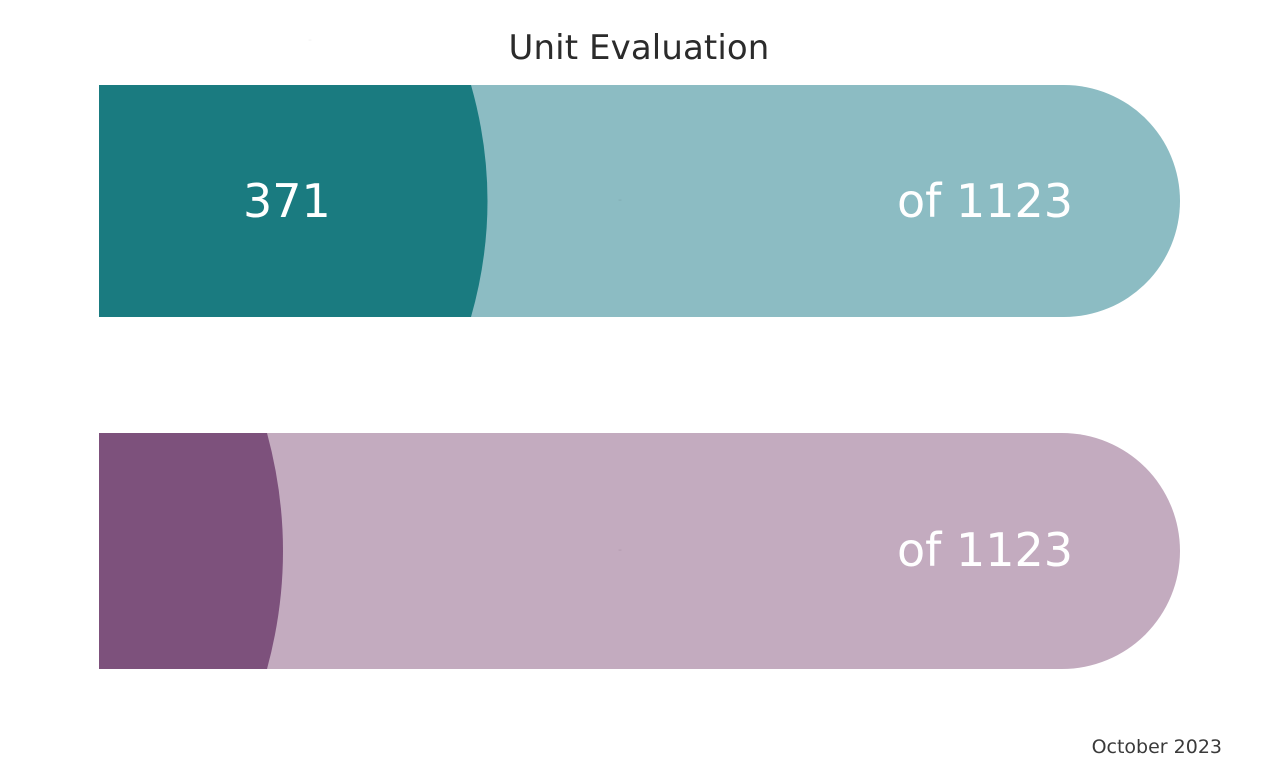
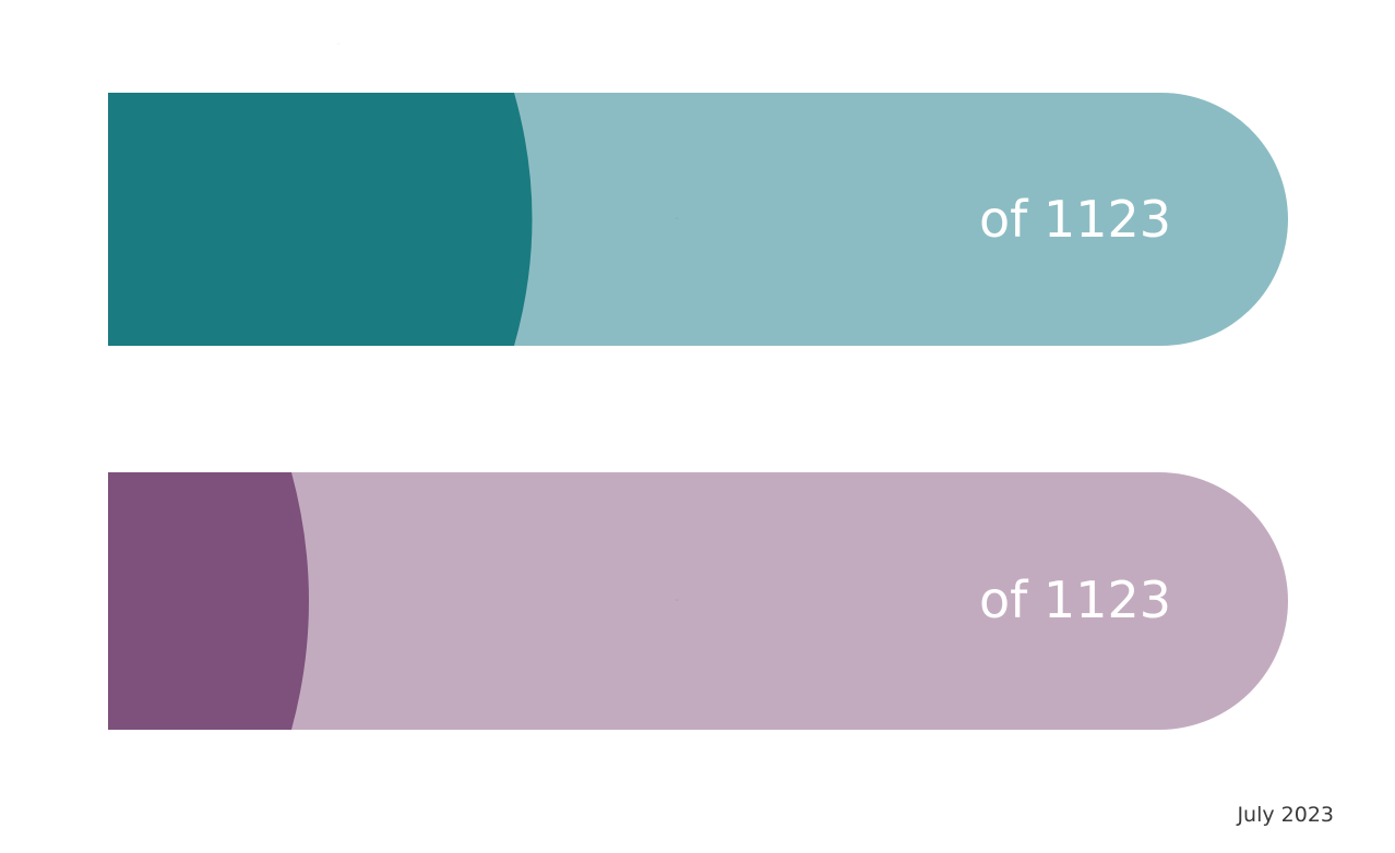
- Unit Evaluation
- 371
  of 1123
  of 1123
- October 2023
+ July 2023
